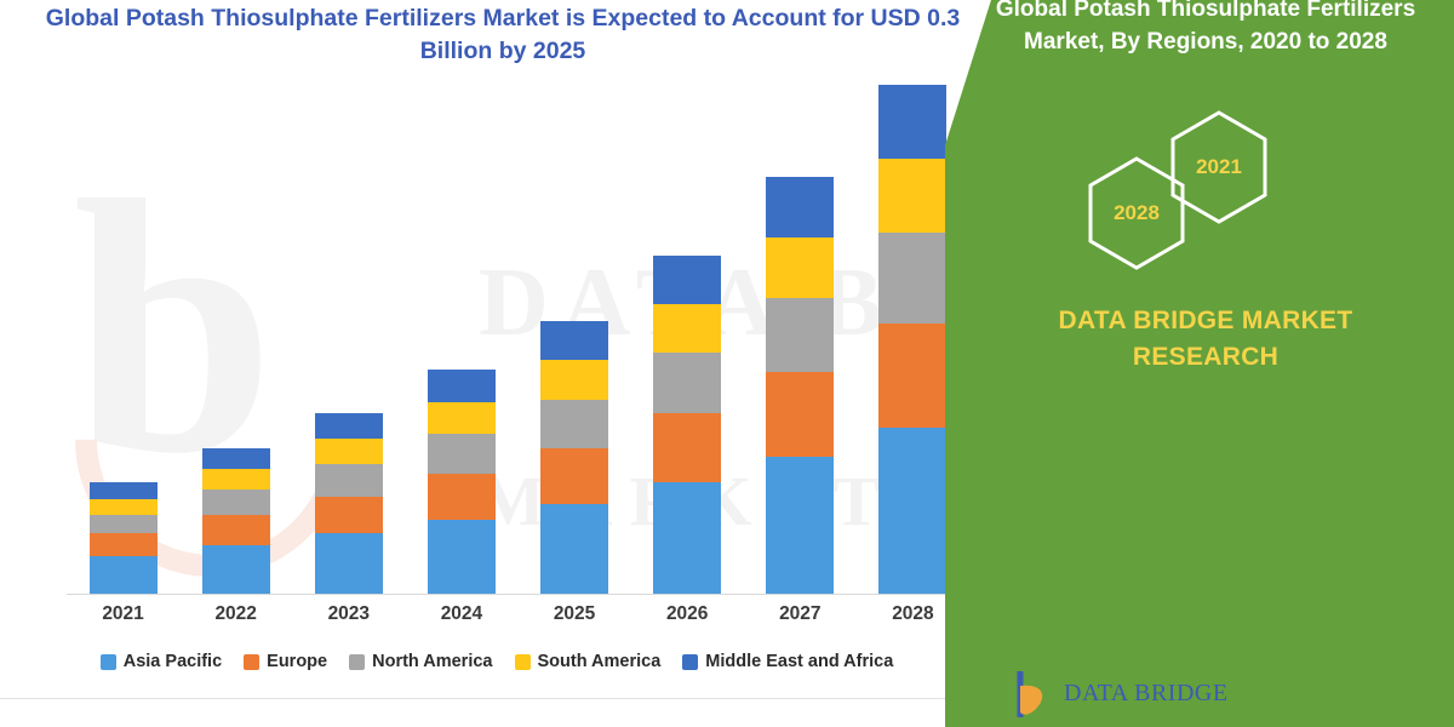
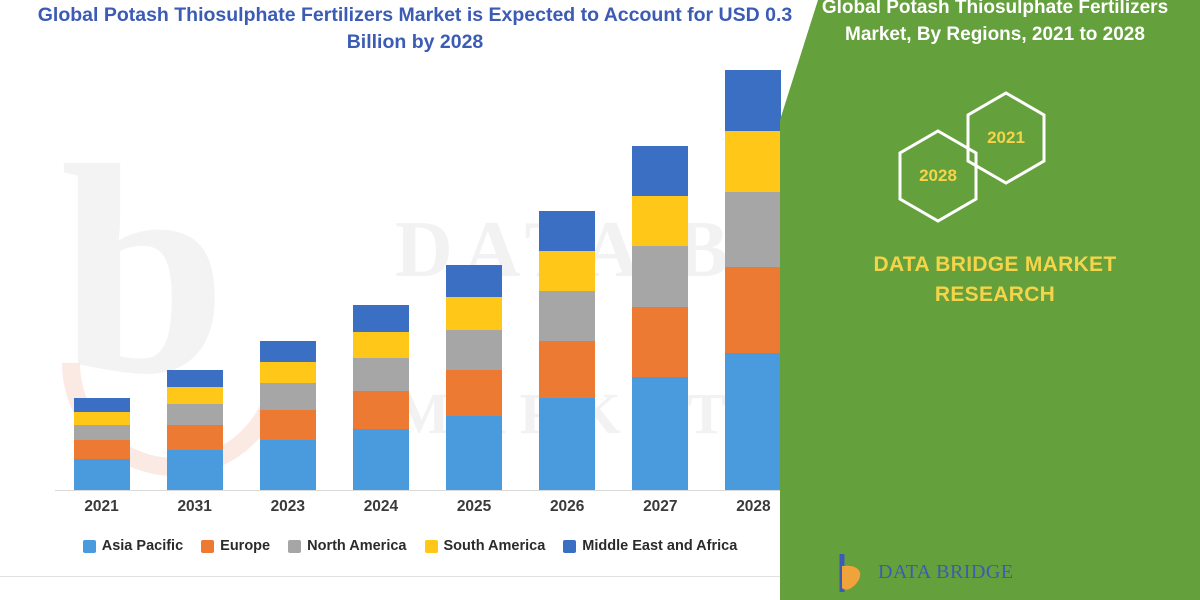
  b
- Global Potash Thiosulphate Fertilizers Market is Expected to Account for USD 0.3 Billion by 2025
+ Global Potash Thiosulphate Fertilizers Market is Expected to Account for USD 0.3 Billion by 2028
  2021
- 2022
+ 2031
  2023
  2024
  2025
  2026
  2027
  2028
  Asia Pacific
  Europe
  North America
  South America
  Middle East and Africa
- Global Potash Thiosulphate Fertilizers Market, By Regions, 2020 to 2028
+ Global Potash Thiosulphate Fertilizers Market, By Regions, 2021 to 2028
  2028
  2021
  DATA BRIDGE MARKET
  RESEARCH
  DATA BRIDGE
